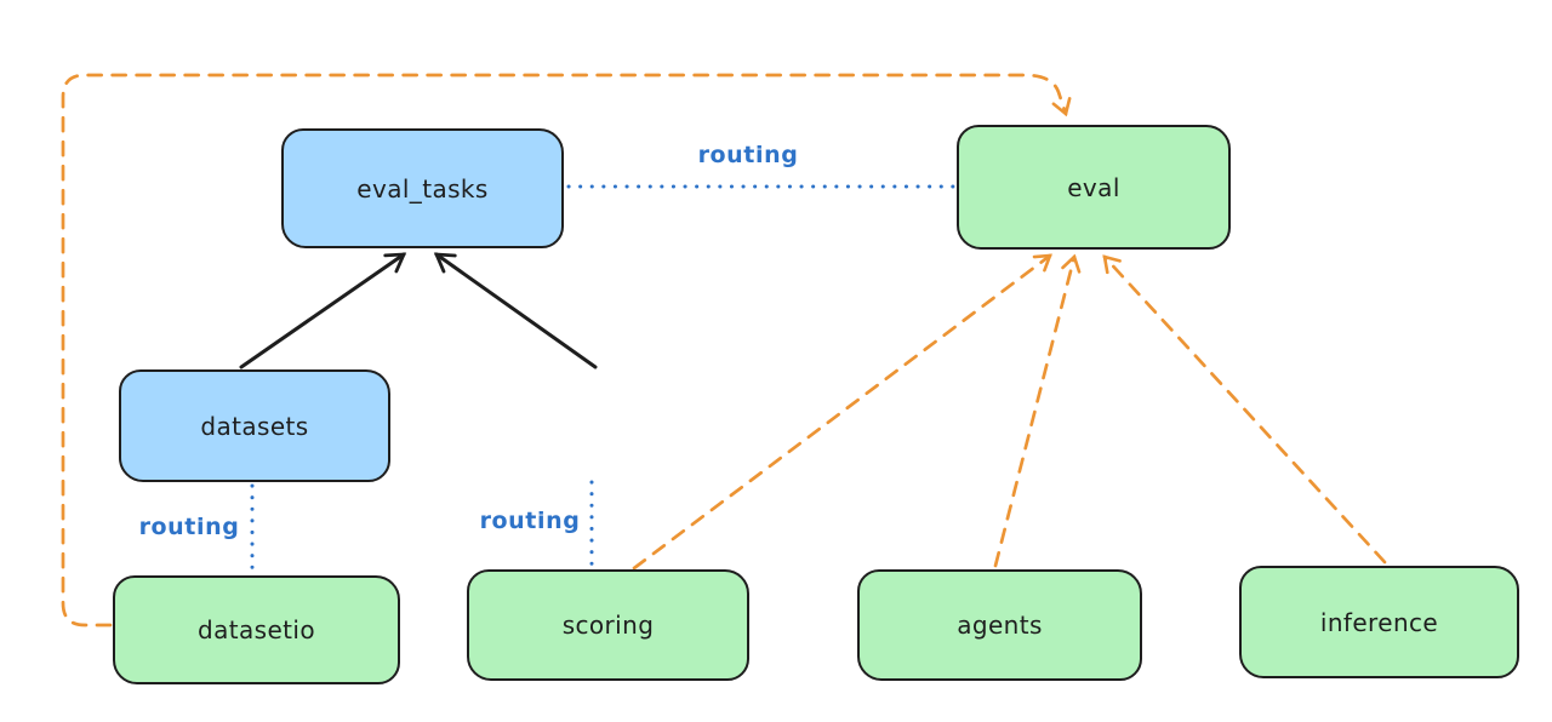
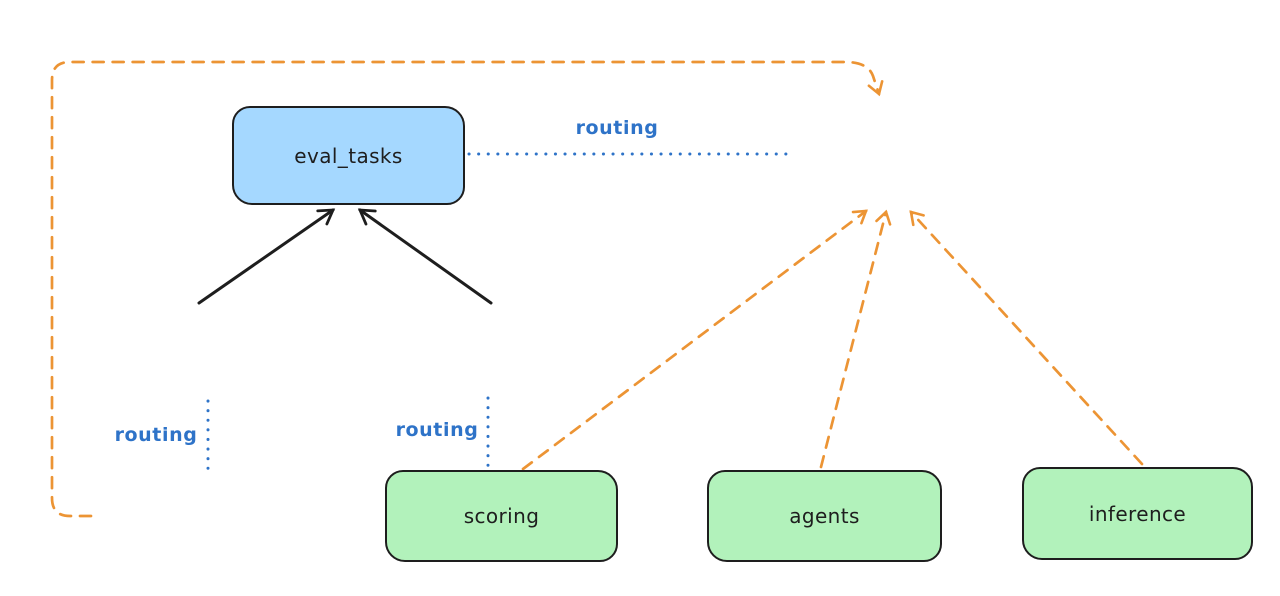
  eval_tasks
- eval
- datasets
- datasetio
  scoring
  agents
  inference
  routing
  routing
  routing
